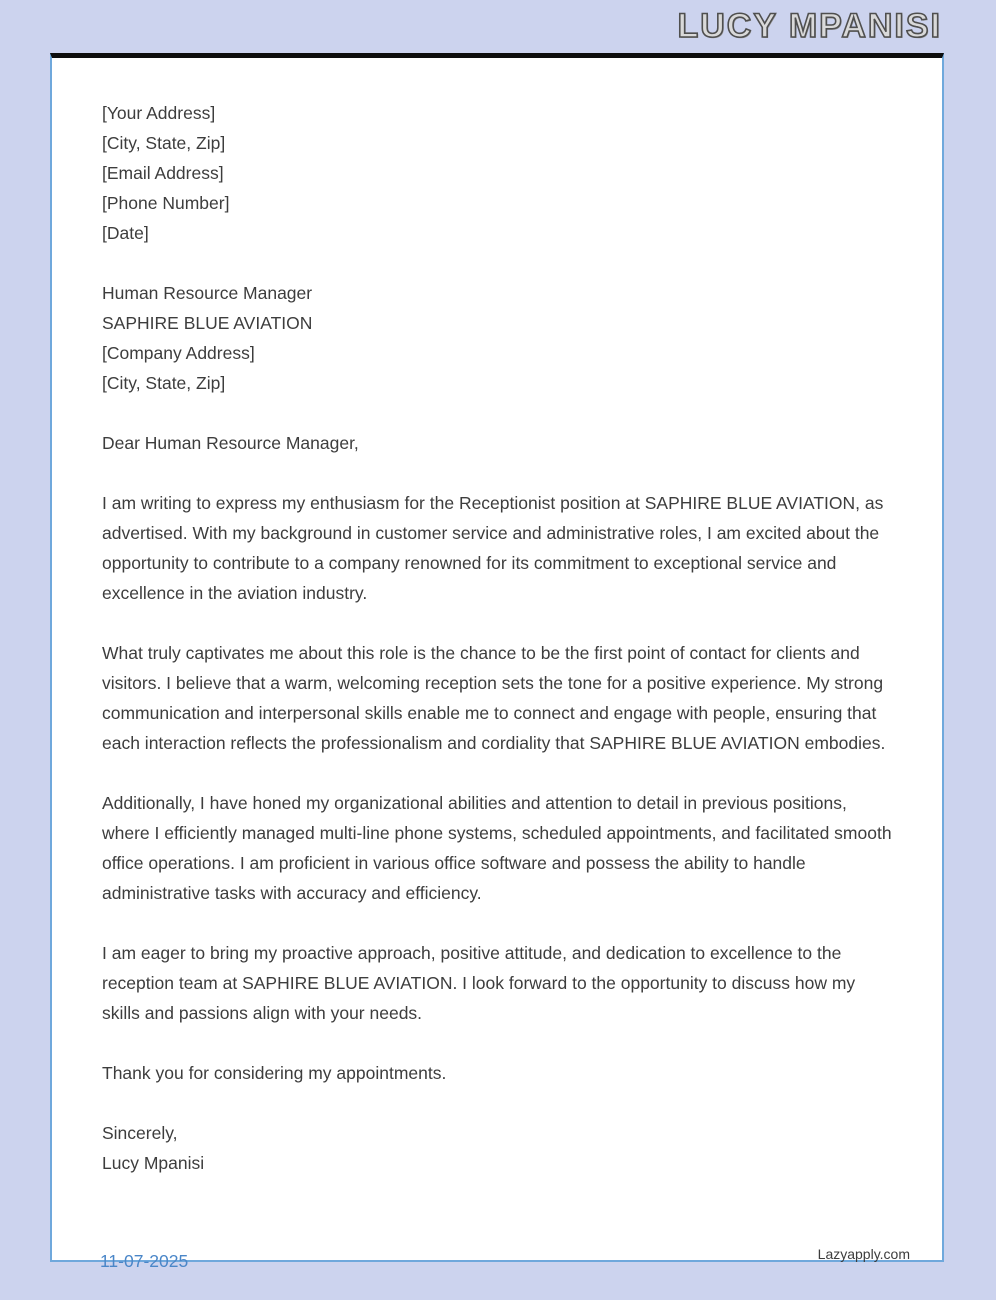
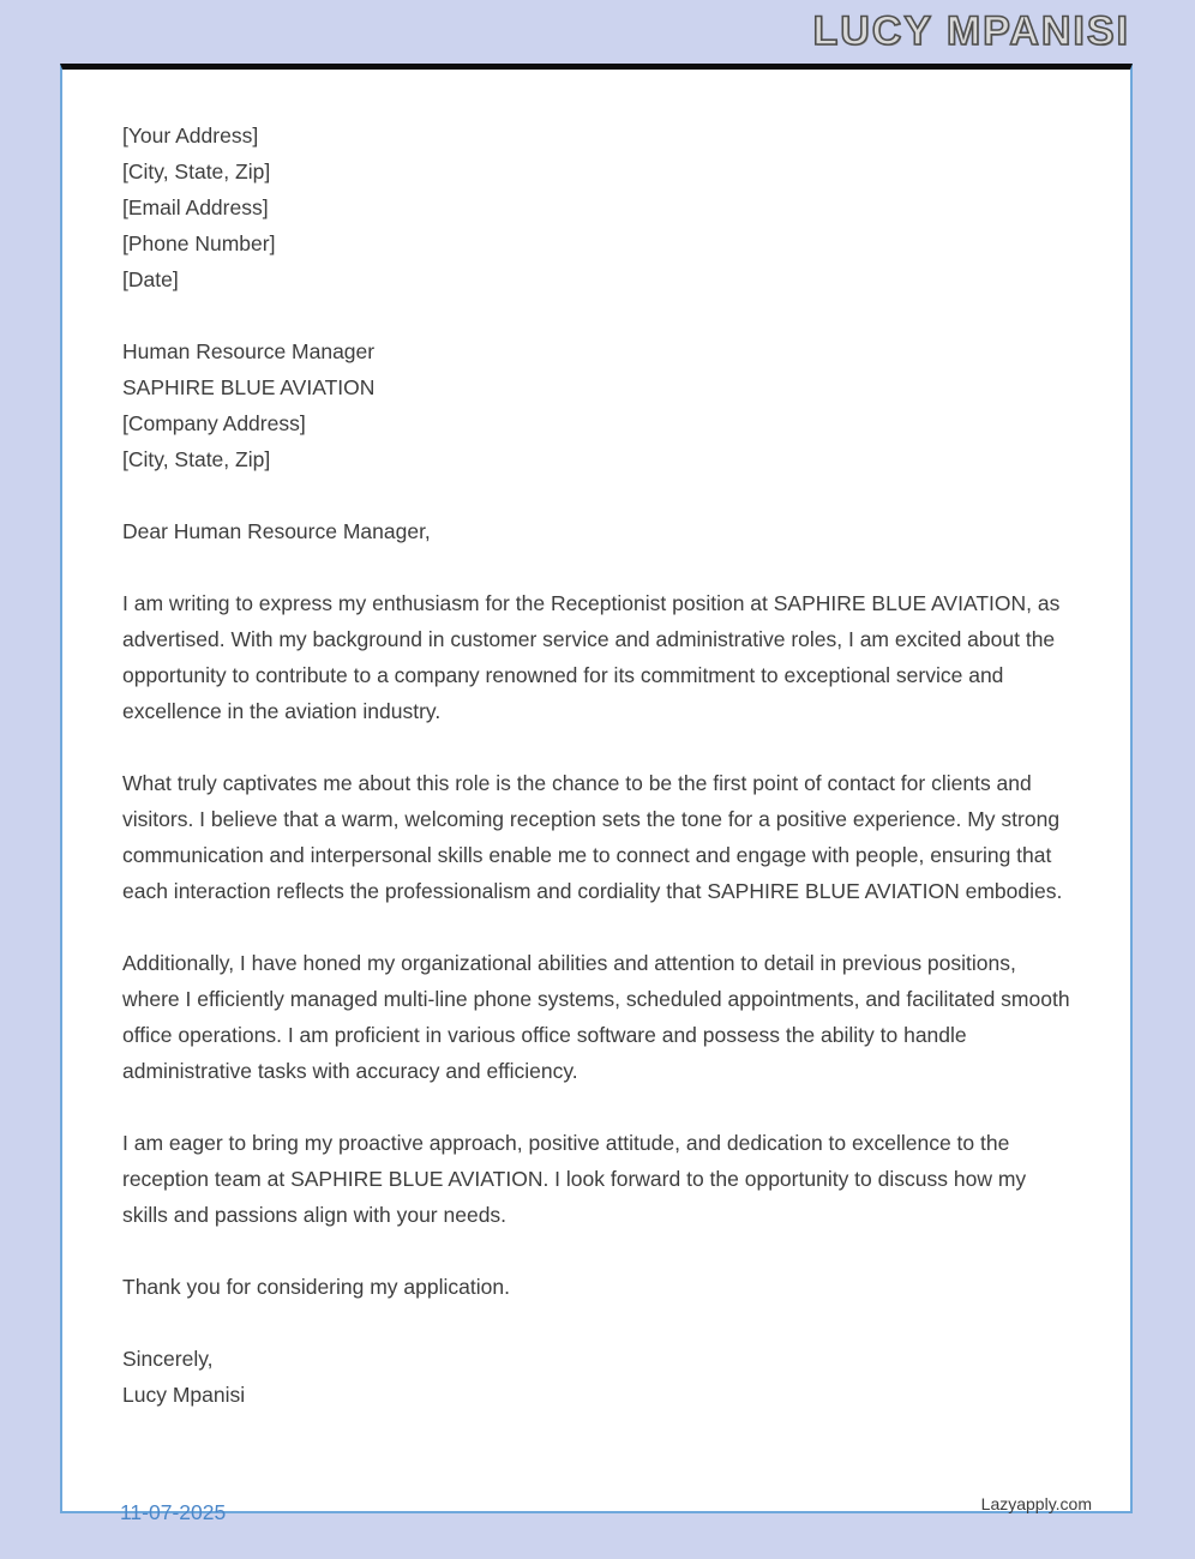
  LUCY MPANISI
  [Your Address]
  [City, State, Zip]
  [Email Address]
  [Phone Number]
  [Date]
  Human Resource Manager
  SAPHIRE BLUE AVIATION
  [Company Address]
  [City, State, Zip]
  Dear Human Resource Manager,
  I am writing to express my enthusiasm for the Receptionist position at SAPHIRE BLUE AVIATION, as advertised. With my background in customer service and administrative roles, I am excited about the opportunity to contribute to a company renowned for its commitment to exceptional service and excellence in the aviation industry.
  What truly captivates me about this role is the chance to be the first point of contact for clients and visitors. I believe that a warm, welcoming reception sets the tone for a positive experience. My strong communication and interpersonal skills enable me to connect and engage with people, ensuring that each interaction reflects the professionalism and cordiality that SAPHIRE BLUE AVIATION embodies.
  Additionally, I have honed my organizational abilities and attention to detail in previous positions, where I efficiently managed multi-line phone systems, scheduled appointments, and facilitated smooth office operations. I am proficient in various office software and possess the ability to handle administrative tasks with accuracy and efficiency.
  I am eager to bring my proactive approach, positive attitude, and dedication to excellence to the reception team at SAPHIRE BLUE AVIATION. I look forward to the opportunity to discuss how my skills and passions align with your needs.
- Thank you for considering my appointments.
+ Thank you for considering my application.
  Sincerely,
  Lucy Mpanisi
  11-07-2025
  Lazyapply.com
